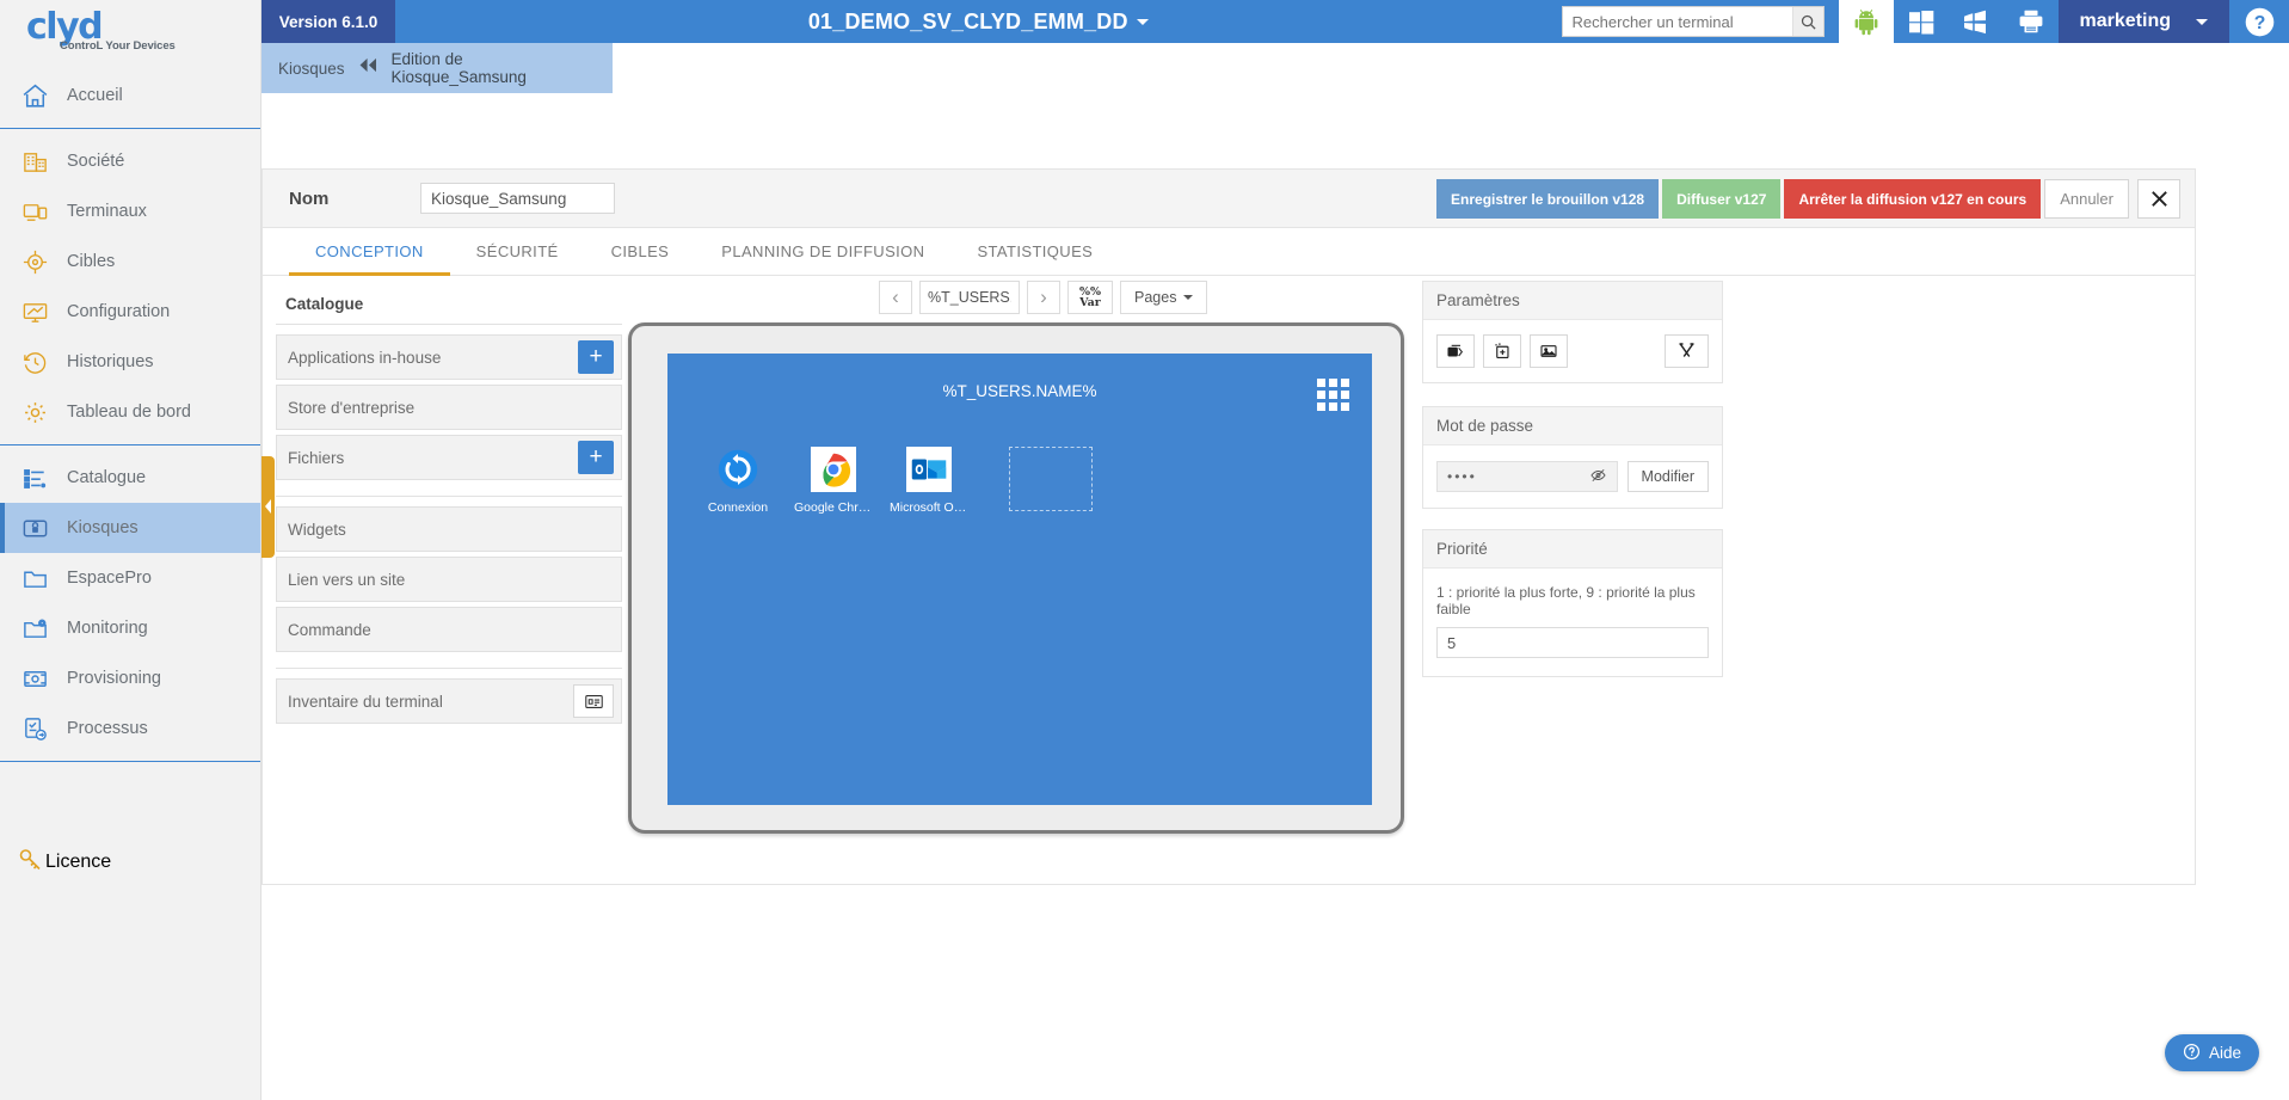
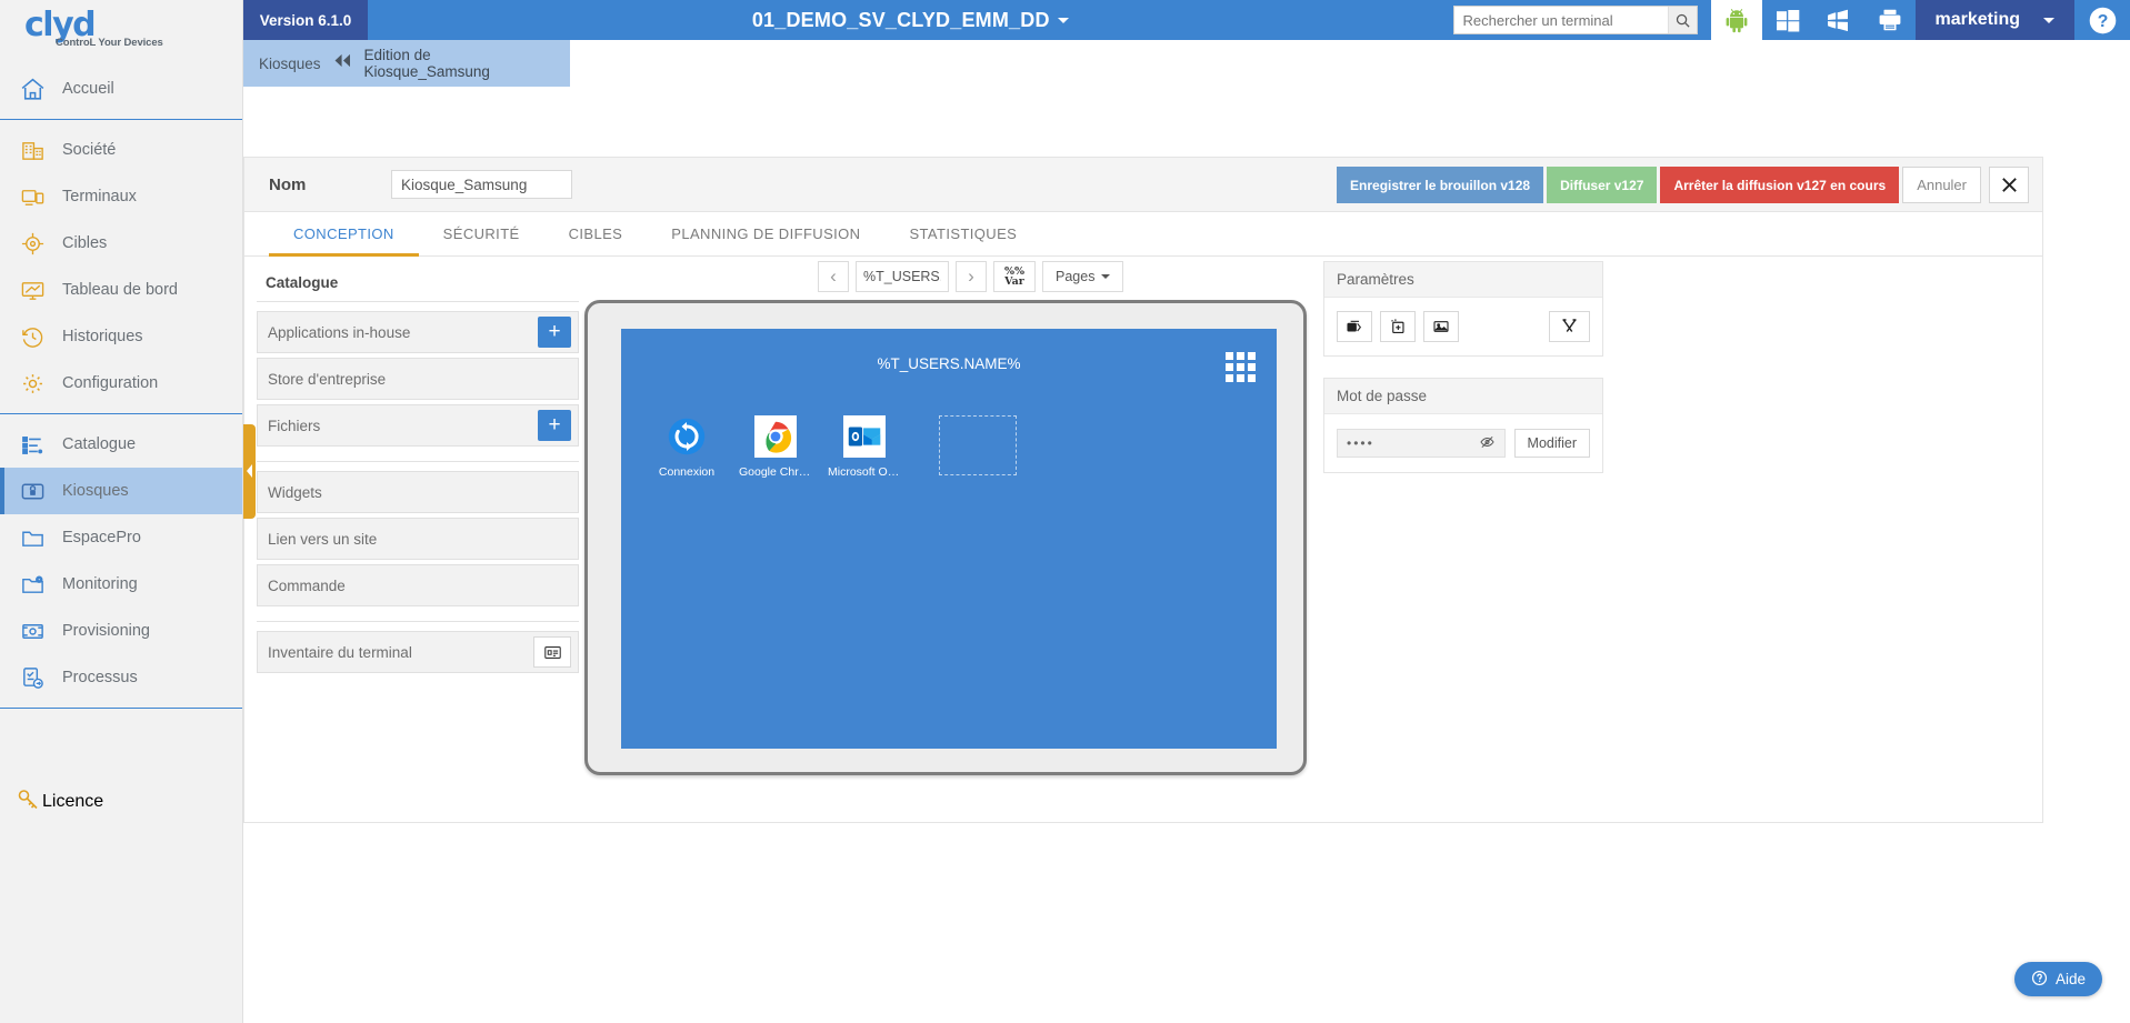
  clyd
  ControL Your Devices
  Accueil
  Société
  Terminaux
  Cibles
- Configuration
+ Tableau de bord
  Historiques
- Tableau de bord
+ Configuration
  Catalogue
  Kiosques
  EspacePro
  Monitoring
  Provisioning
  Processus
  Licence
  Version 6.1.0
  01_DEMO_SV_CLYD_EMM_DD
  Rechercher un terminal
  marketing
  ?
  Kiosques
  Edition de Kiosque_Samsung
  Nom
  Kiosque_Samsung
  Enregistrer le brouillon v128
  Diffuser v127
  Arrêter la diffusion v127 en cours
  Annuler
  CONCEPTION
  SÉCURITÉ
  CIBLES
  PLANNING DE DIFFUSION
  STATISTIQUES
  Catalogue
  Applications in-house
  +
  Store d'entreprise
  Fichiers
  +
  Widgets
  Lien vers un site
  Commande
  Inventaire du terminal
  ‹
  ›
  %%
  Var
  Pages
  %T_USERS.NAME%
  Connexion
  Google Chro..
  Microsoft Ou..
  Paramètres
  Mot de passe
  ••••
  Modifier
- Priorité
- 1 : priorité la plus forte, 9 : priorité la plus faible
- 5
  Aide
